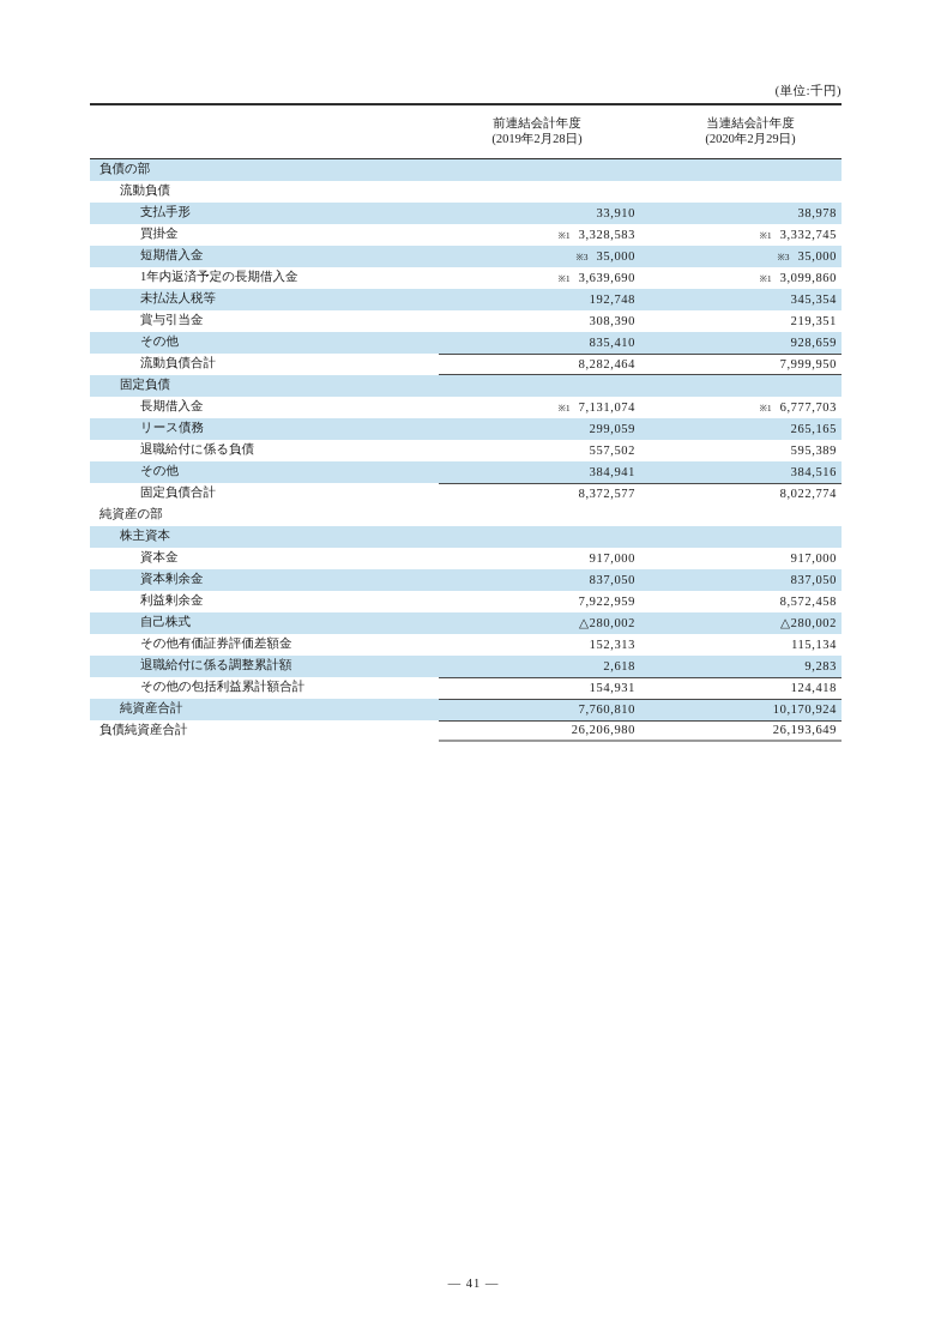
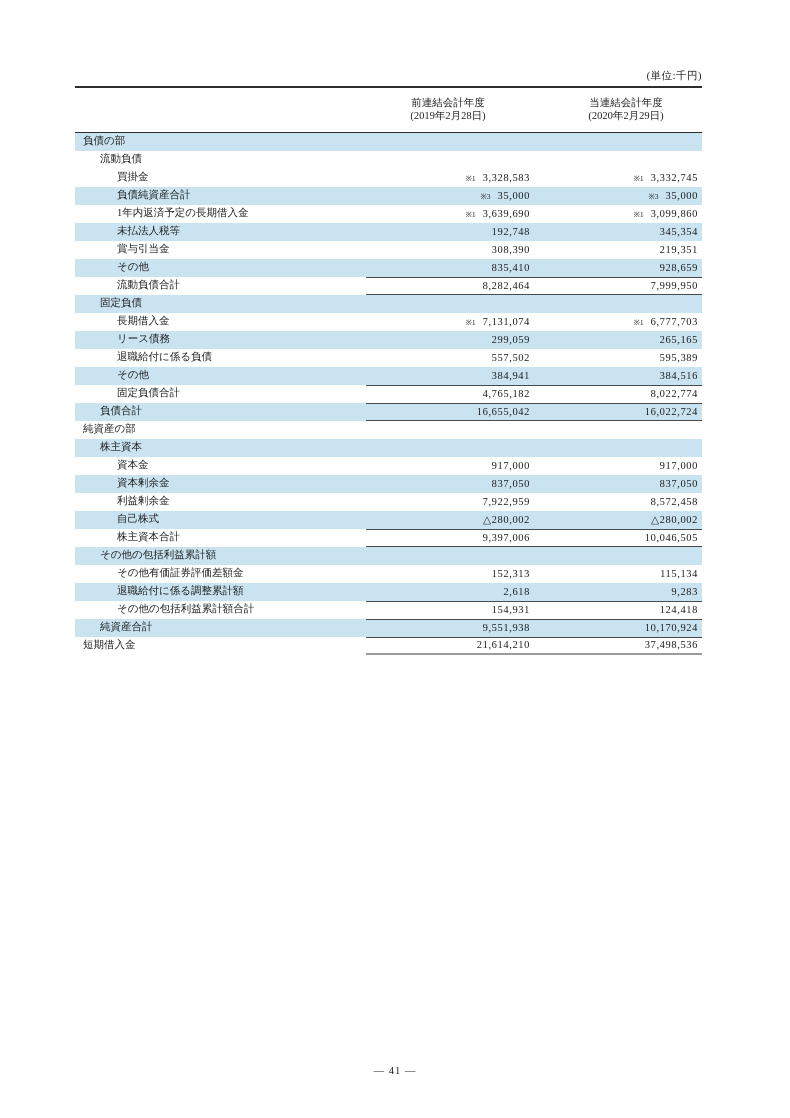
  (単位:千円)
  前連結会計年度
  (2019年2月28日)
  当連結会計年度
  (2020年2月29日)
  負債の部
  流動負債
- 支払手形
- 33,910
- 38,978
  買掛金
  ※1
  3,328,583
  ※1
  3,332,745
- 短期借入金
+ 負債純資産合計
  ※3
  35,000
  ※3
  35,000
  1年内返済予定の長期借入金
  ※1
  3,639,690
  ※1
  3,099,860
  未払法人税等
  192,748
  345,354
  賞与引当金
  308,390
  219,351
  その他
  835,410
  928,659
  流動負債合計
  8,282,464
  7,999,950
  固定負債
  長期借入金
  ※1
  7,131,074
  ※1
  6,777,703
  リース債務
  299,059
  265,165
  退職給付に係る負債
  557,502
  595,389
  その他
  384,941
  384,516
  固定負債合計
- 8,372,577
+ 4,765,182
  8,022,774
+ 負債合計
+ 16,655,042
+ 16,022,724
  純資産の部
  株主資本
  資本金
  917,000
  917,000
  資本剰余金
  837,050
  837,050
  利益剰余金
  7,922,959
  8,572,458
  自己株式
  △280,002
  △280,002
+ 株主資本合計
+ 9,397,006
+ 10,046,505
+ その他の包括利益累計額
  その他有価証券評価差額金
  152,313
  115,134
  退職給付に係る調整累計額
  2,618
  9,283
  その他の包括利益累計額合計
  154,931
  124,418
  純資産合計
- 7,760,810
+ 9,551,938
  10,170,924
- 負債純資産合計
+ 短期借入金
- 26,206,980
+ 21,614,210
- 26,193,649
+ 37,498,536
  — 41 —
